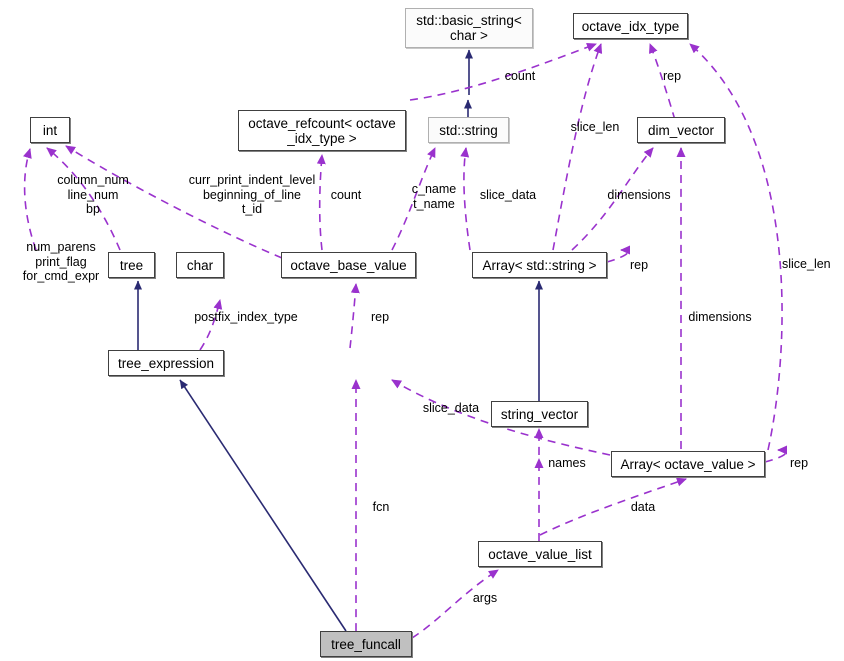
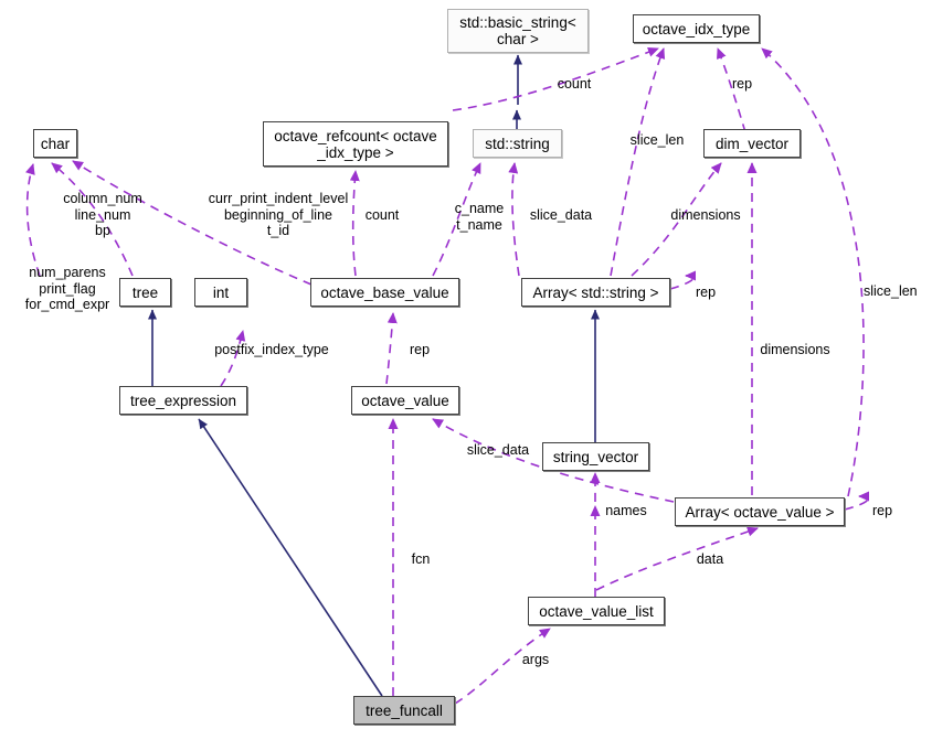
  std::basic_string<
  char >
  octave_idx_type
- int
+ char
  octave_refcount< octave
  _idx_type >
  std::string
  dim_vector
  tree
- char
+ int
  octave_base_value
  Array< std::string >
  tree_expression
+ octave_value
  string_vector
  Array< octave_value >
  octave_value_list
  tree_funcall
  count
  rep
  column_num
  line_num
  bp
  curr_print_indent_level
  beginning_of_line
  t_id
  count
  c_name
  t_name
  slice_data
  slice_len
  dimensions
  slice_len
  num_parens
  print_flag
  for_cmd_expr
  postfix_index_type
  rep
  dimensions
  rep
  slice_data
  rep
  names
  data
  fcn
  args
